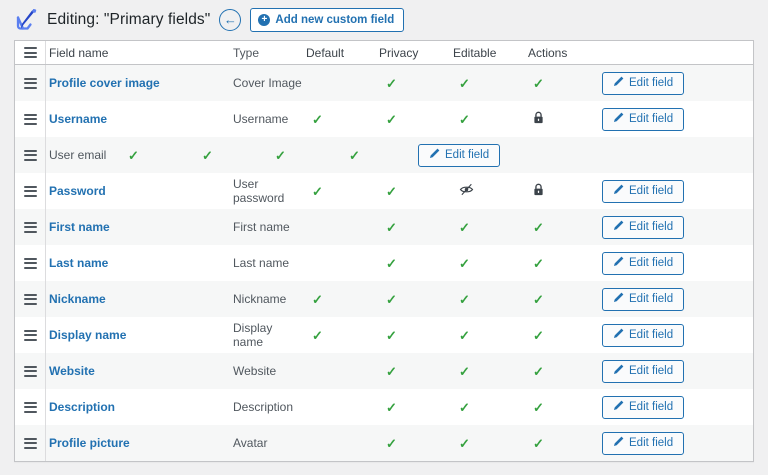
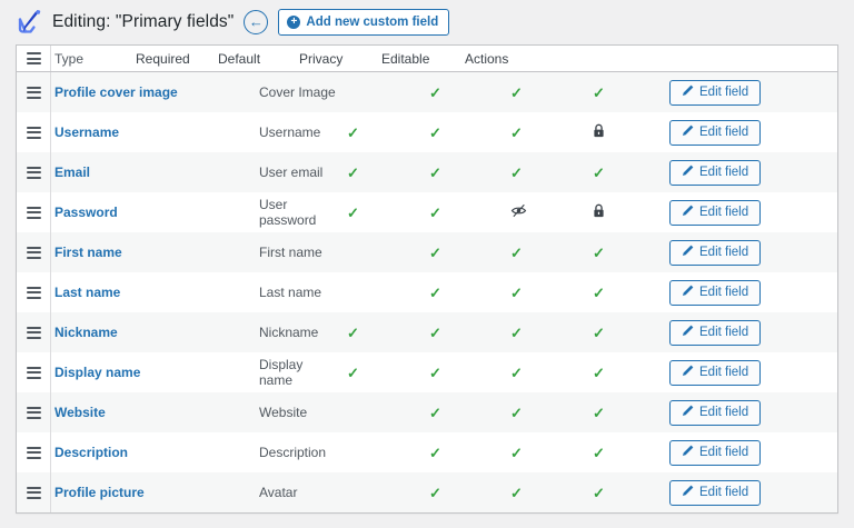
  Editing: "Primary fields"
  ←
  +
  Add new custom field
- Field name
  Type
+ Required
  Default
  Privacy
  Editable
  Actions
  Profile cover image
  Cover Image
  ✓
  ✓
  ✓
  Edit field
  Username
  Username
  ✓
  ✓
  ✓
  Edit field
+ Email
  User email
  ✓
  ✓
  ✓
  ✓
  Edit field
  Password
  User password
  ✓
  ✓
  Edit field
  First name
  First name
  ✓
  ✓
  ✓
  Edit field
  Last name
  Last name
  ✓
  ✓
  ✓
  Edit field
  Nickname
  Nickname
  ✓
  ✓
  ✓
  ✓
  Edit field
  Display name
  Display name
  ✓
  ✓
  ✓
  ✓
  Edit field
  Website
  Website
  ✓
  ✓
  ✓
  Edit field
  Description
  Description
  ✓
  ✓
  ✓
  Edit field
  Profile picture
  Avatar
  ✓
  ✓
  ✓
  Edit field
